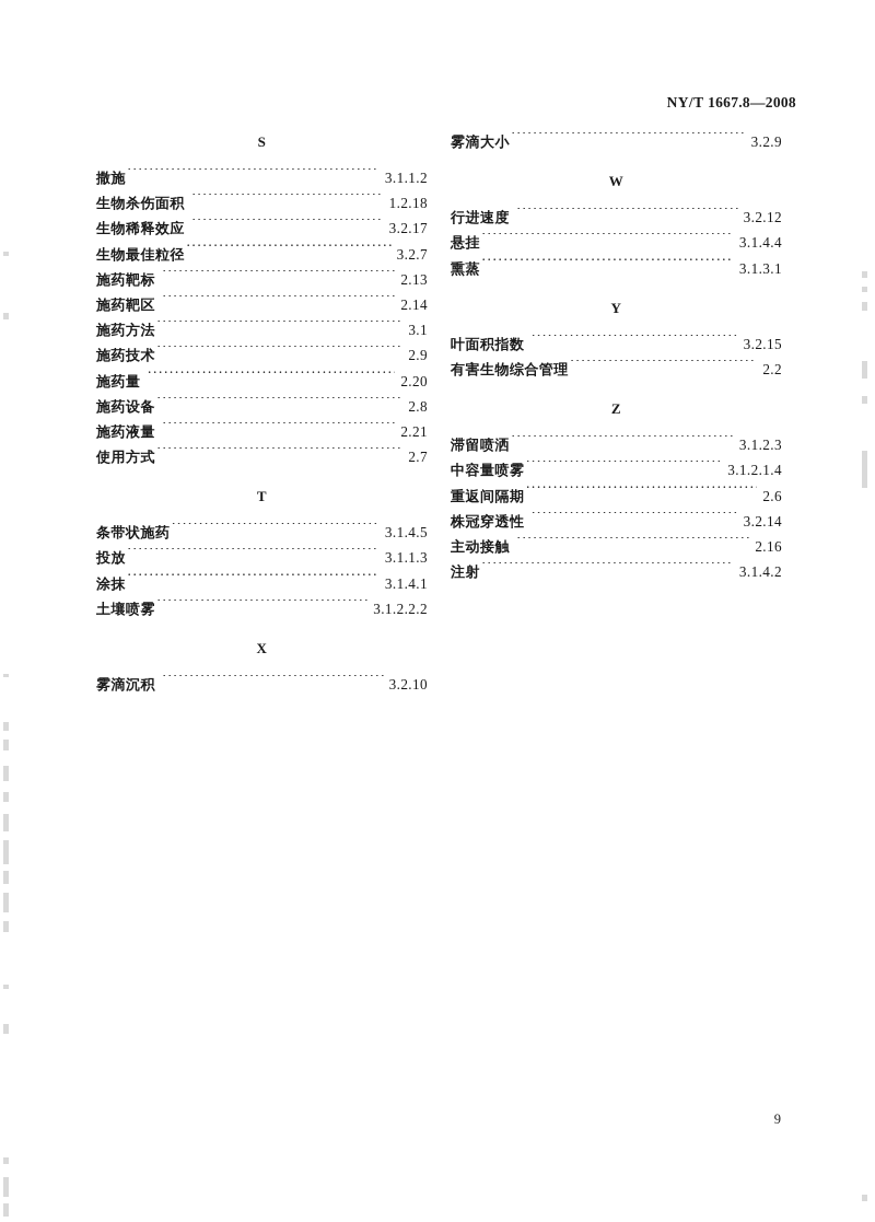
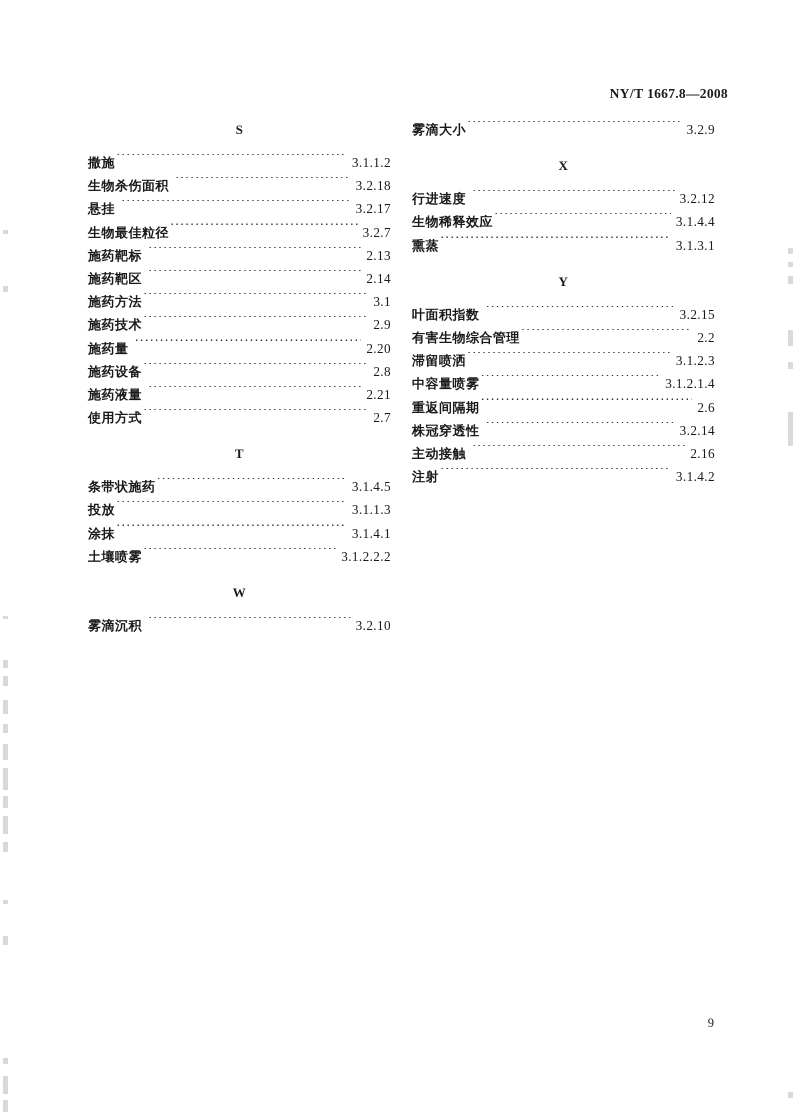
  NY/T 1667.8—2008
  S
  撒施
  3.1.1.2
  生物杀伤面积
- 1.2.18
+ 3.2.18
- 生物稀释效应
+ 悬挂
  3.2.17
  生物最佳粒径
  3.2.7
  施药靶标
  2.13
  施药靶区
  2.14
  施药方法
  3.1
  施药技术
  2.9
  施药量
  2.20
  施药设备
  2.8
  施药液量
  2.21
  使用方式
  2.7
  T
  条带状施药
  3.1.4.5
  投放
  3.1.1.3
  涂抹
  3.1.4.1
  土壤喷雾
  3.1.2.2.2
- X
+ W
  雾滴沉积
  3.2.10
  雾滴大小
  3.2.9
- W
+ X
  行进速度
  3.2.12
- 悬挂
+ 生物稀释效应
  3.1.4.4
  熏蒸
  3.1.3.1
  Y
  叶面积指数
  3.2.15
  有害生物综合管理
  2.2
- Z
  滞留喷洒
  3.1.2.3
  中容量喷雾
  3.1.2.1.4
  重返间隔期
  2.6
  株冠穿透性
  3.2.14
  主动接触
  2.16
  注射
  3.1.4.2
  9
